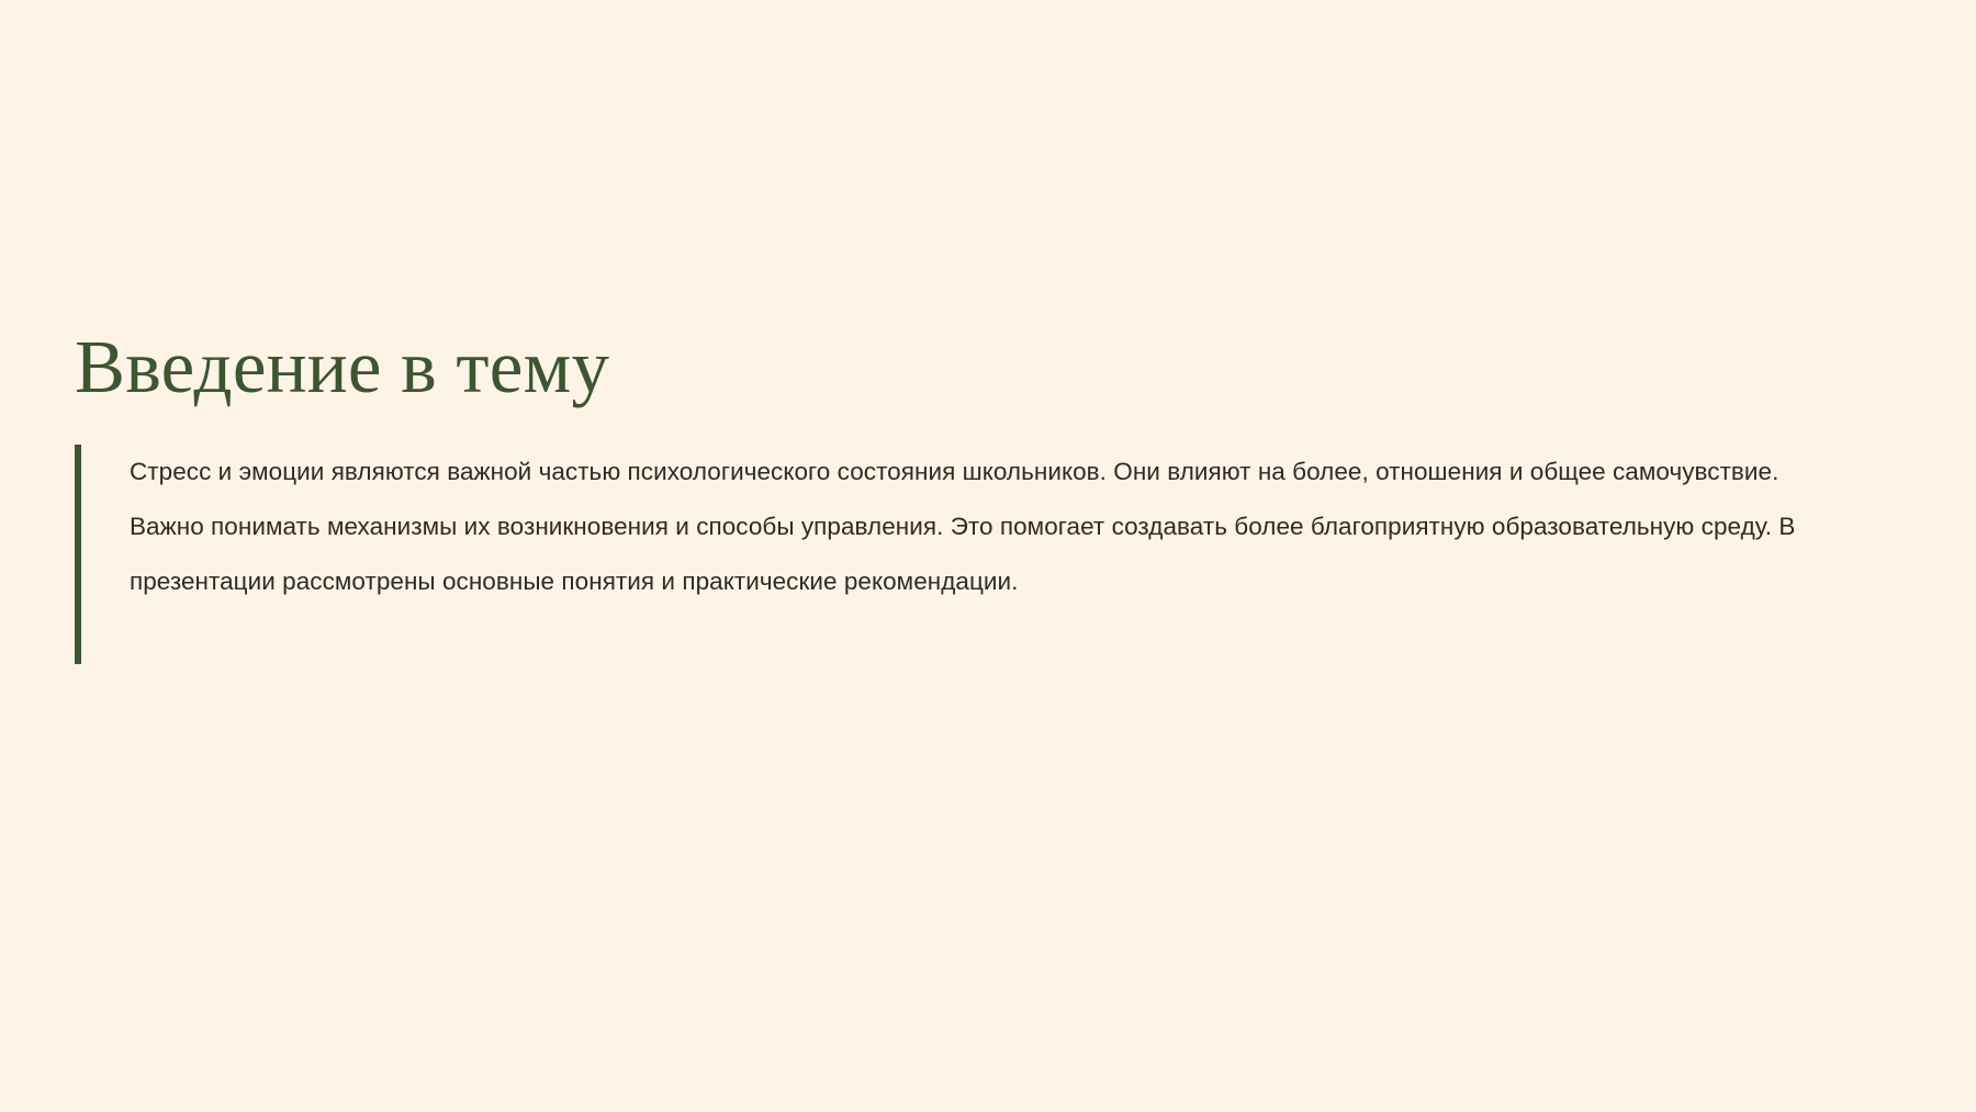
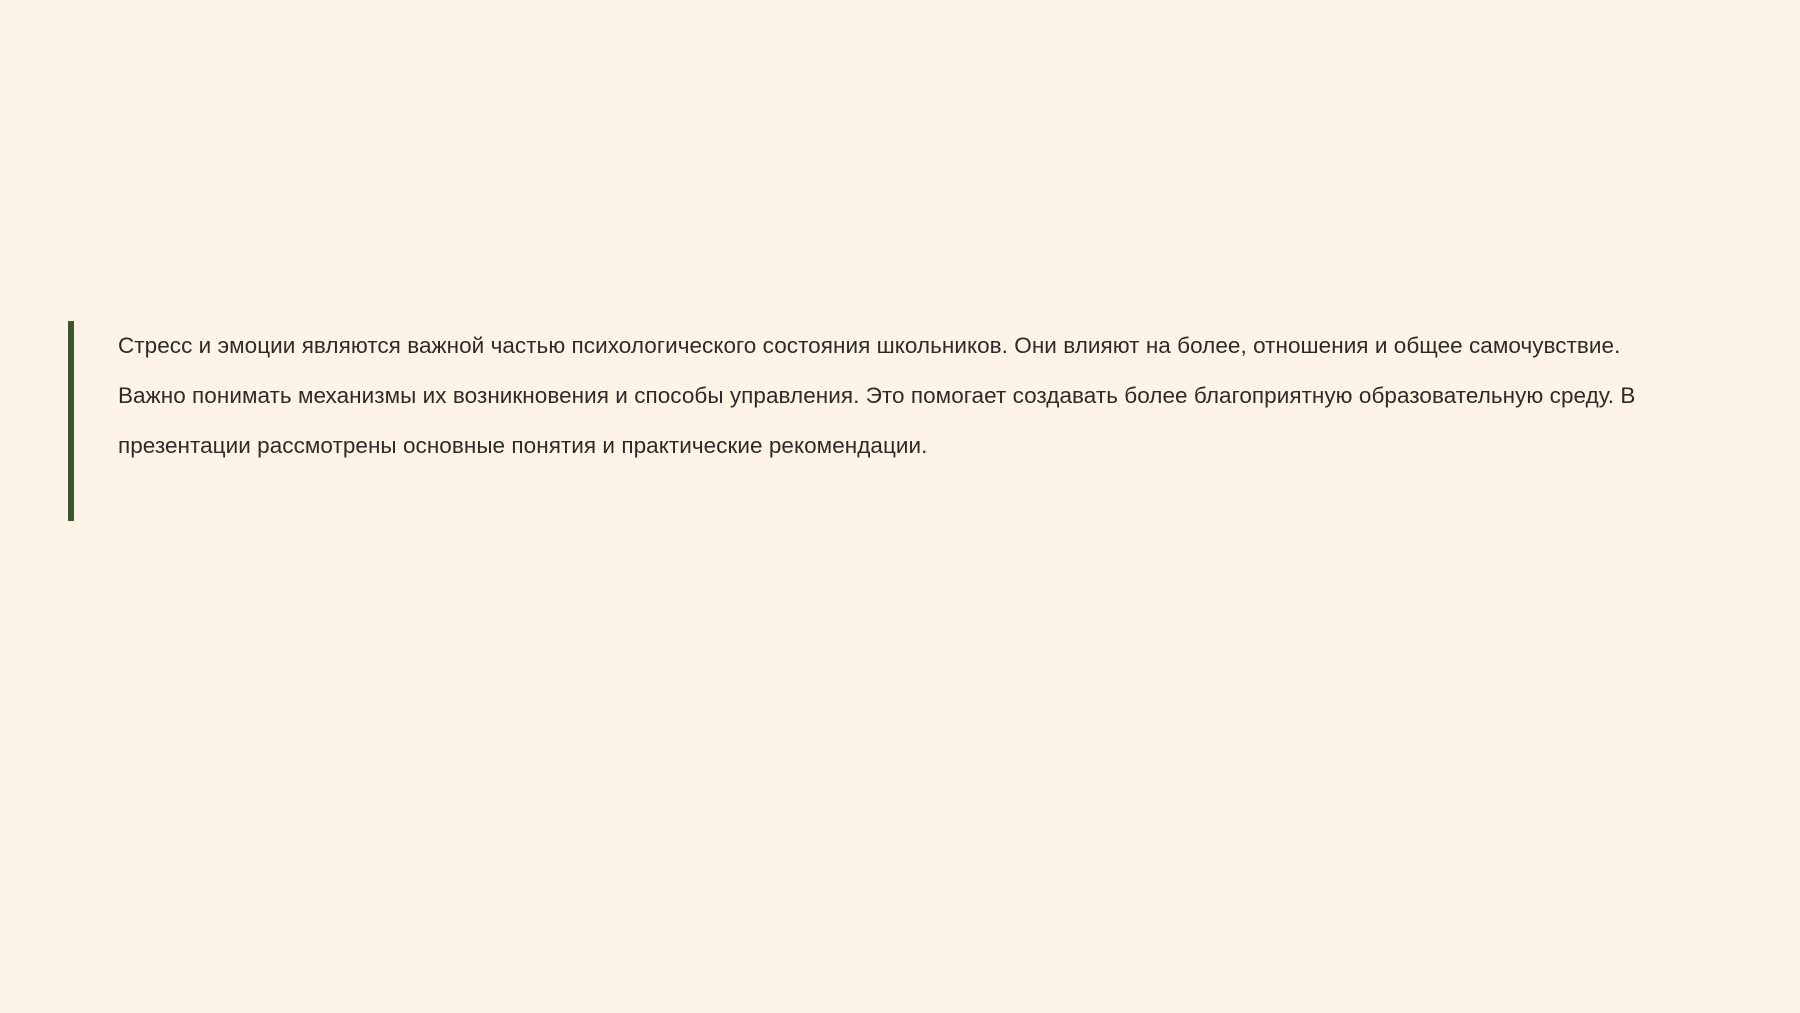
- Введение в тему
  Стресс и эмоции являются важной частью психологического состояния школьников. Они влияют на более, отношения и общее самочувствие. Важно понимать механизмы их возникновения и способы управления. Это помогает создавать более благоприятную образовательную среду. В презентации рассмотрены основные понятия и практические рекомендации.
